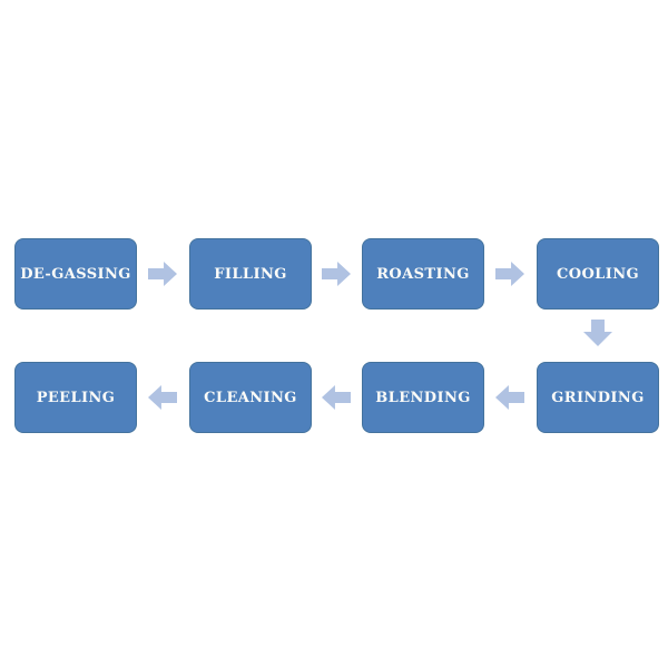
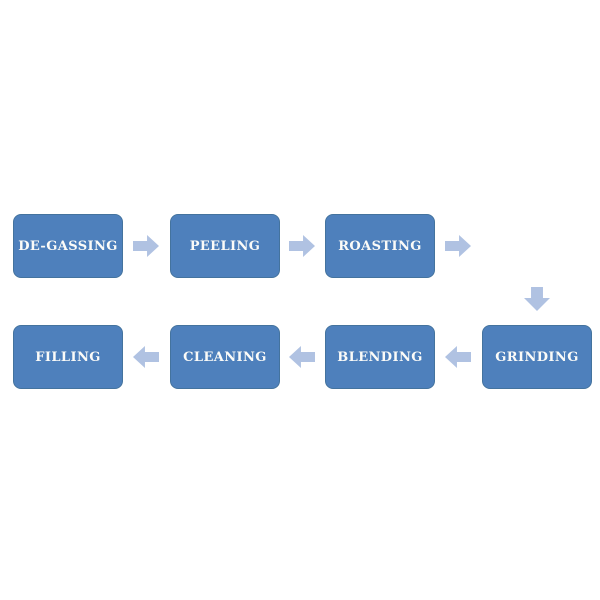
  DE-GASSING
- FILLING
+ PEELING
  ROASTING
- COOLING
  GRINDING
  BLENDING
  CLEANING
- PEELING
+ FILLING
